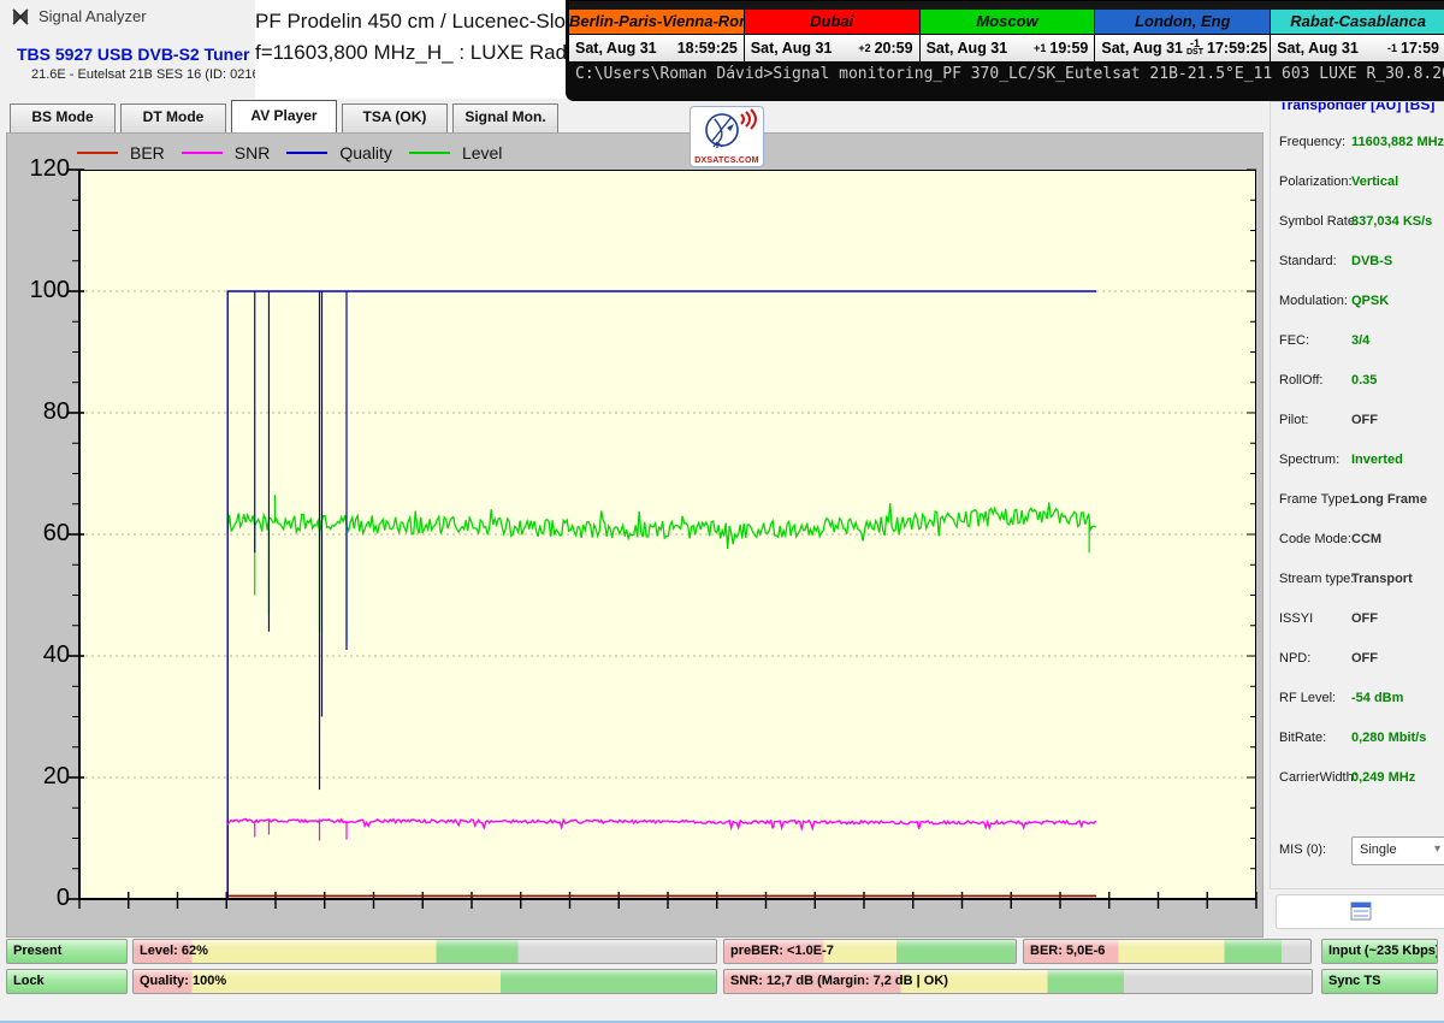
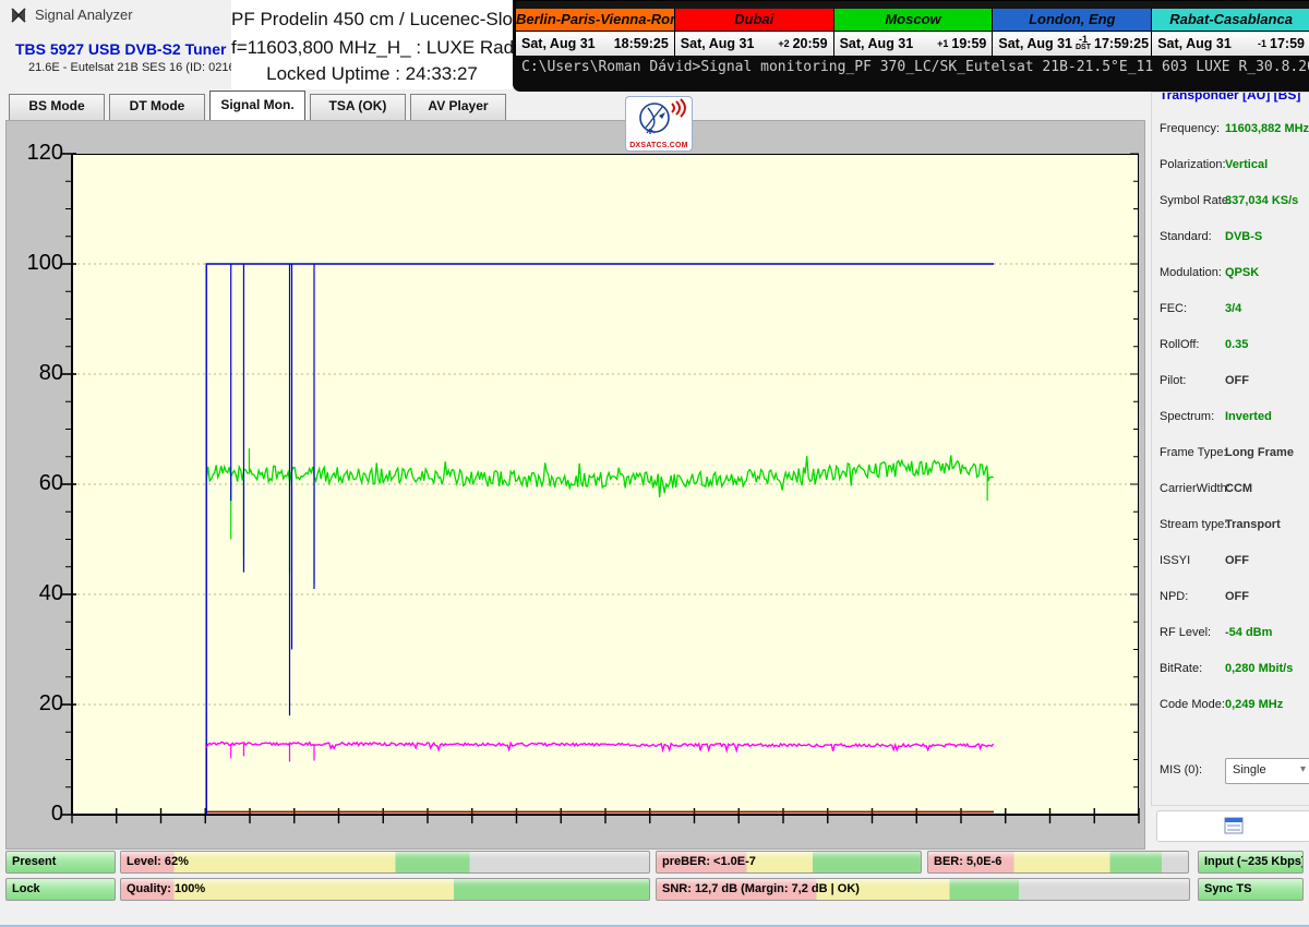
  Signal Analyzer
  TBS 5927 USB DVB-S2 Tuner
  PF Prodelin 450 cm / Lucenec-Slo
  f=11603,800 MHz_H_ : LUXE Rad
+ Locked Uptime : 24:33:27
  C:\Users\Roman Dávid>Signal monitoring_PF 370_LC/SK_Eutelsat 21B-21.5°E_11 603 LUXE R_30.8.2
  Berlin-Paris-Vienna-Ro
  Sat, Aug 31
  18:59:25
  Dubai
  Sat, Aug 31
  +2
  20:59
  Moscow
  Sat, Aug 31
  +1
  19:59
  London, Eng
  Sat, Aug 31
  -1
  17:59:25
  Rabat-Casablanca
  Sat, Aug 31
  -1
  17:59
  BS Mode
  DT Mode
- AV Player
+ Signal Mon.
  TSA (OK)
- Signal Mon.
+ AV Player
- BER
- SNR
- Quality
- Level
  0
  20
  40
  60
  80
  100
  120
  Transponder [AU] [BS]
  Frequency:
  11603,882 MHz
  Polarization:
  Vertical
  Symbol Rate:
  337,034 KS/s
  Standard:
  DVB-S
  Modulation:
  QPSK
  FEC:
  3/4
  RollOff:
  0.35
  Pilot:
  OFF
  Spectrum:
  Inverted
  Frame Type:
  Long Frame
- Code Mode:
+ CarrierWidth:
  CCM
  Stream type:
  Transport
  ISSYI
  OFF
  NPD:
  OFF
  RF Level:
  -54 dBm
  BitRate:
  0,280 Mbit/s
- CarrierWidth:
+ Code Mode:
  0,249 MHz
  MIS (0):
  Single
  ▾
  Present
  Level: 62%
  preBER: <1.0E-7
  BER: 5,0E-6
  Input (~235 Kbps)
  Lock
  Quality: 100%
  SNR: 12,7 dB (Margin: 7,2 dB | OK)
  Sync TS
